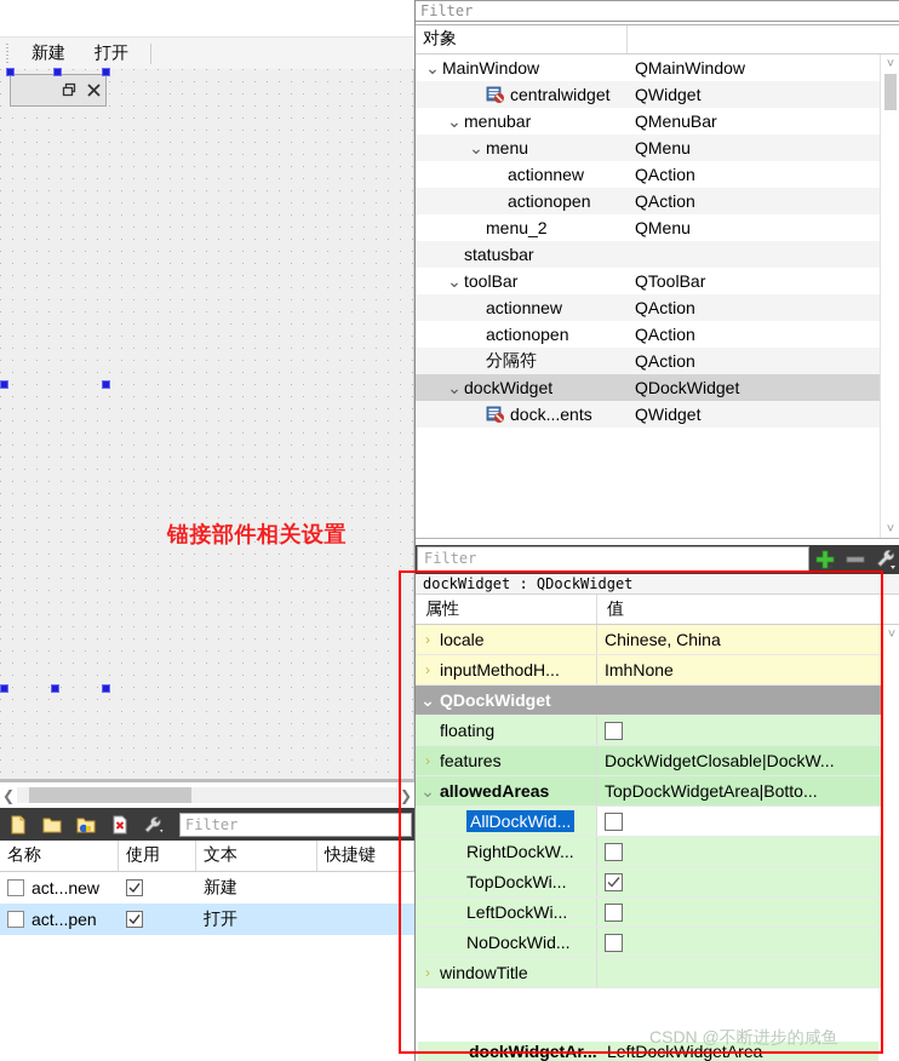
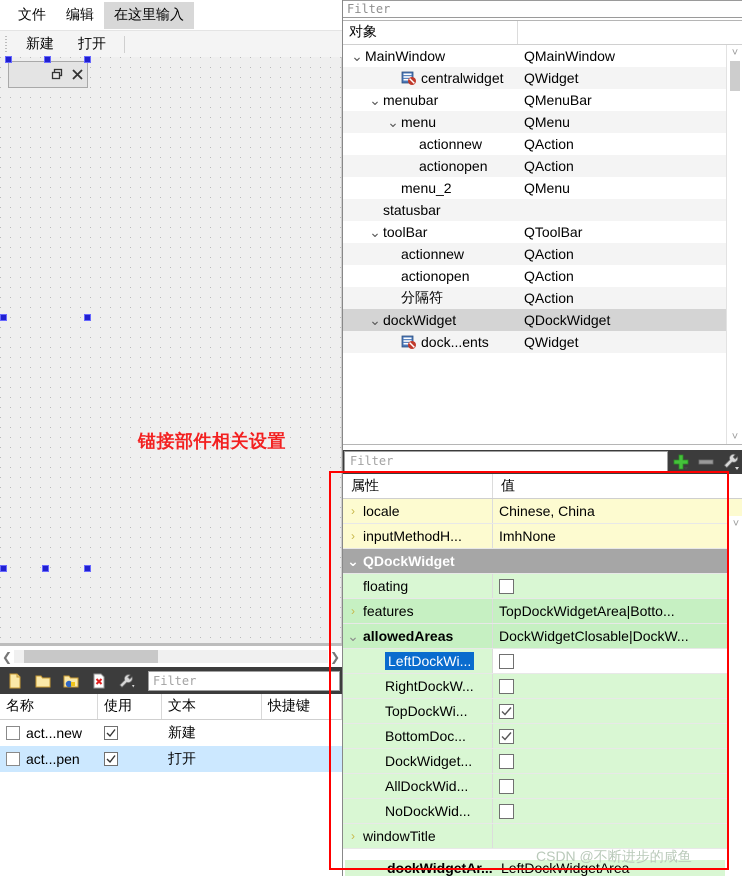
+ 文件
+ 编辑
+ 在这里输入
  新建
  打开
  锚接部件相关设置
  ❮
  ❯
  Filter
  名称
  使用
  文本
  快捷键
  act...new
  新建
  act...pen
  打开
  Filter
  对象
  ⌄
  MainWindow
  QMainWindow
  centralwidget
  QWidget
  ⌄
  menubar
  QMenuBar
  ⌄
  menu
  QMenu
  actionnew
  QAction
  actionopen
  QAction
  menu_2
  QMenu
  statusbar
  ⌄
  toolBar
  QToolBar
  actionnew
  QAction
  actionopen
  QAction
  分隔符
  QAction
  ⌄
  dockWidget
  QDockWidget
  dock...ents
  QWidget
  ˅
  ˅
  Filter
- dockWidget : QDockWidget
  属性
  值
  ›
  locale
  Chinese, China
  ›
  inputMethodH...
  ImhNone
  ⌄
  QDockWidget
  floating
  ›
  features
- DockWidgetClosable|DockW...
+ TopDockWidgetArea|Botto...
  ⌄
  allowedAreas
- TopDockWidgetArea|Botto...
+ DockWidgetClosable|DockW...
- AllDockWid...
+ LeftDockWi...
  RightDockW...
  TopDockWi...
+ BottomDoc...
+ DockWidget...
- LeftDockWi...
+ AllDockWid...
  NoDockWid...
  ›
  windowTitle
  ˅
  dockWidgetAr...
  LeftDockWidgetArea
  CSDN @不断进步的咸鱼
